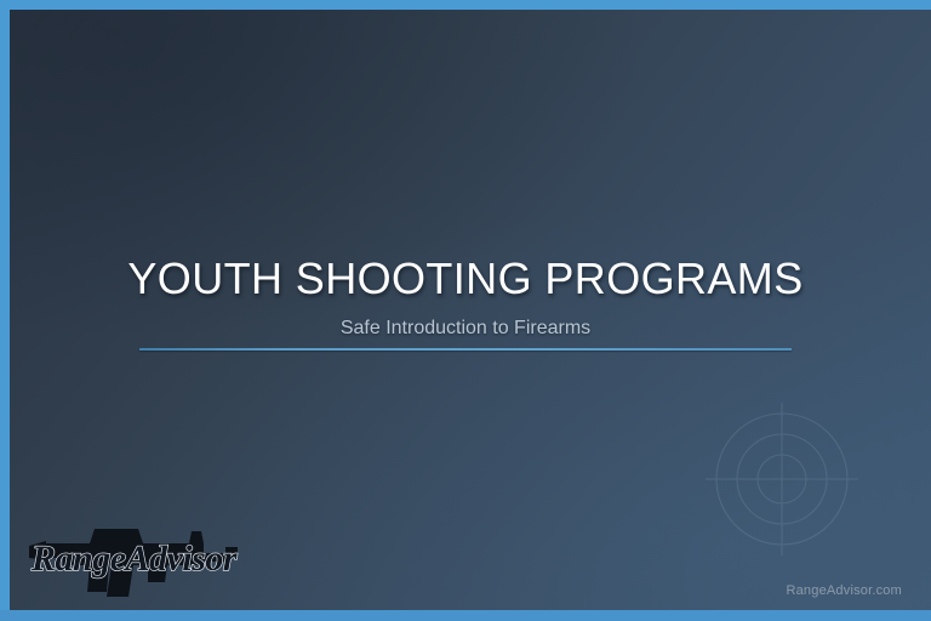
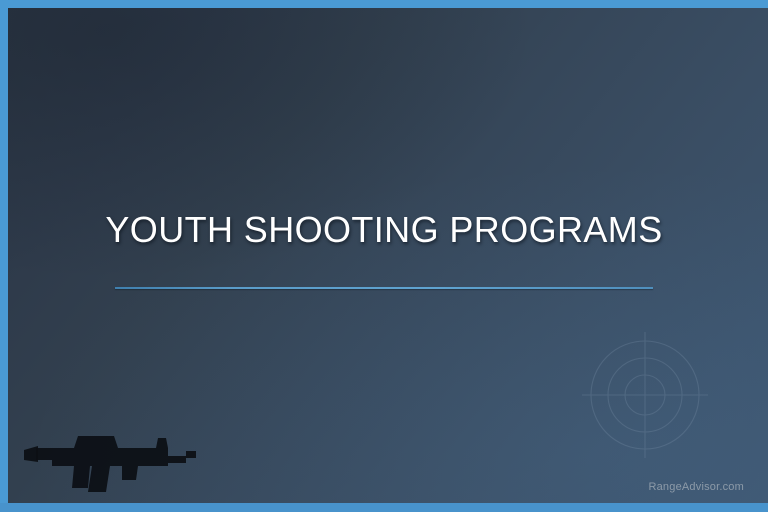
  YOUTH SHOOTING PROGRAMS
- Safe Introduction to Firearms
- RangeAdvisor
  RangeAdvisor.com
